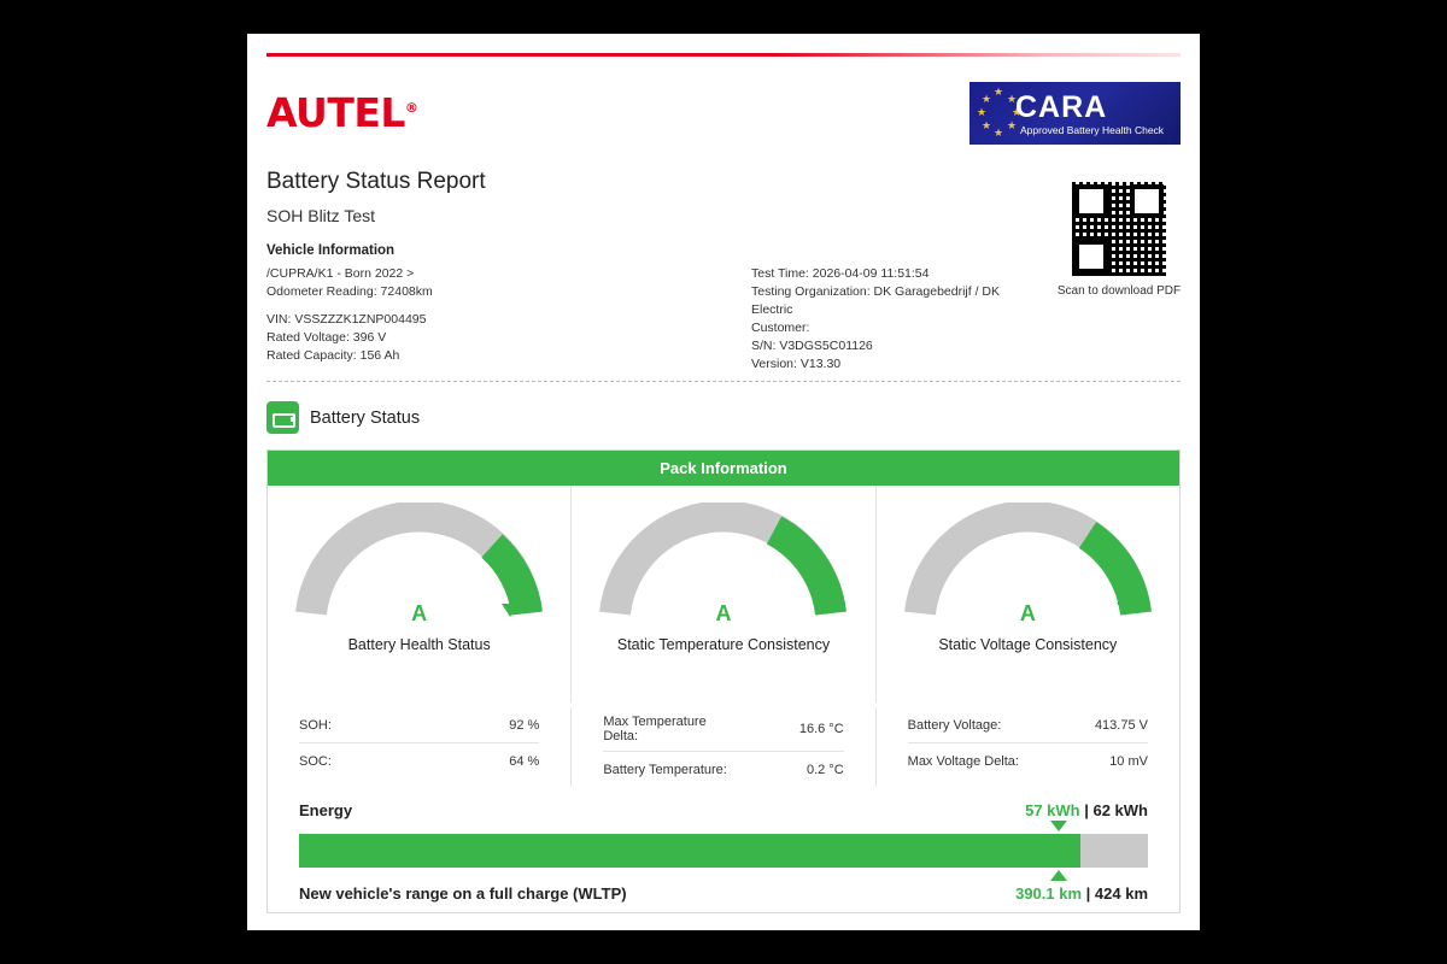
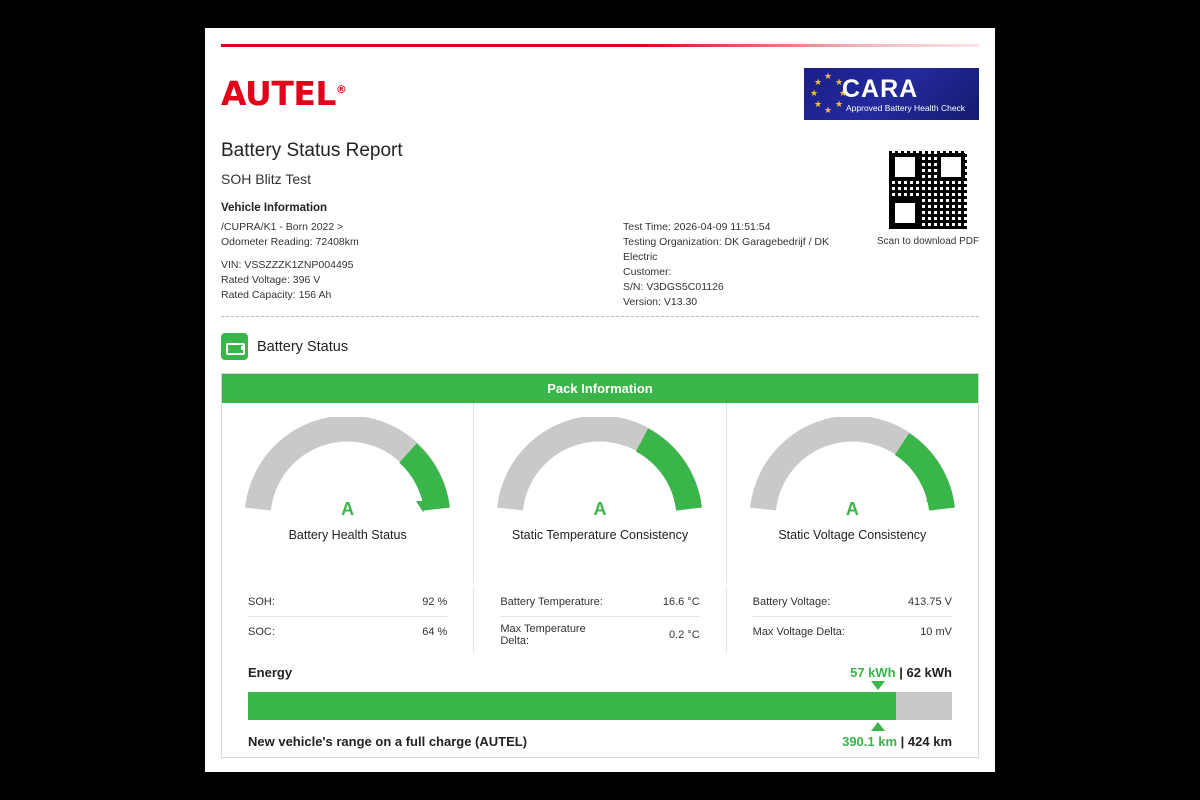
  AUTEL®
  ★
  ★
  ★
  ★
  ★
  ★
  ★
  ★
  CARA
  Approved Battery Health Check
  Battery Status Report
  SOH Blitz Test
  Vehicle Information
  /CUPRA/K1 - Born 2022 >
  Odometer Reading: 72408km
  VIN: VSSZZZK1ZNP004495
  Rated Voltage: 396 V
  Rated Capacity: 156 Ah
  Test Time: 2026-04-09 11:51:54
  Testing Organization: DK Garagebedrijf / DK Electric
  Customer:
  S/N: V3DGS5C01126
  Version: V13.30
  Scan to download PDF
  Battery Status
  Pack Information
  A
  Battery Health Status
  A
  Static Temperature Consistency
  A
  Static Voltage Consistency
  SOH:
  92 %
  SOC:
  64 %
- Max Temperature Delta:
+ Battery Temperature:
  16.6 °C
- Battery Temperature:
+ Max Temperature Delta:
  0.2 °C
  Battery Voltage:
  413.75 V
  Max Voltage Delta:
  10 mV
  Energy
  57 kWh | 62 kWh
- New vehicle's range on a full charge (WLTP)
+ New vehicle's range on a full charge (AUTEL)
  390.1 km | 424 km
